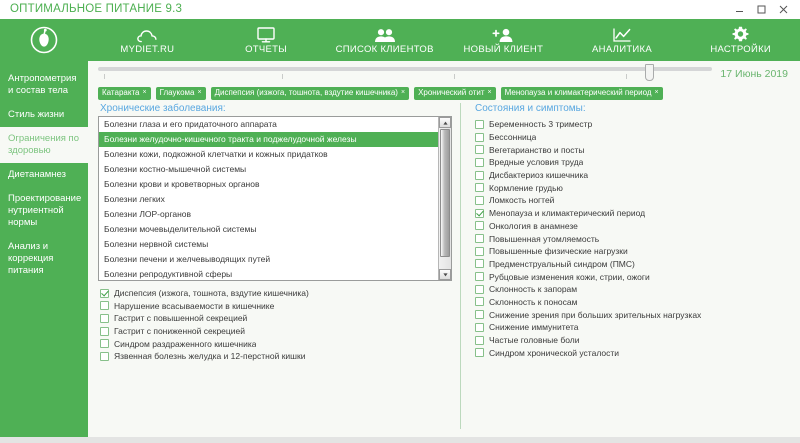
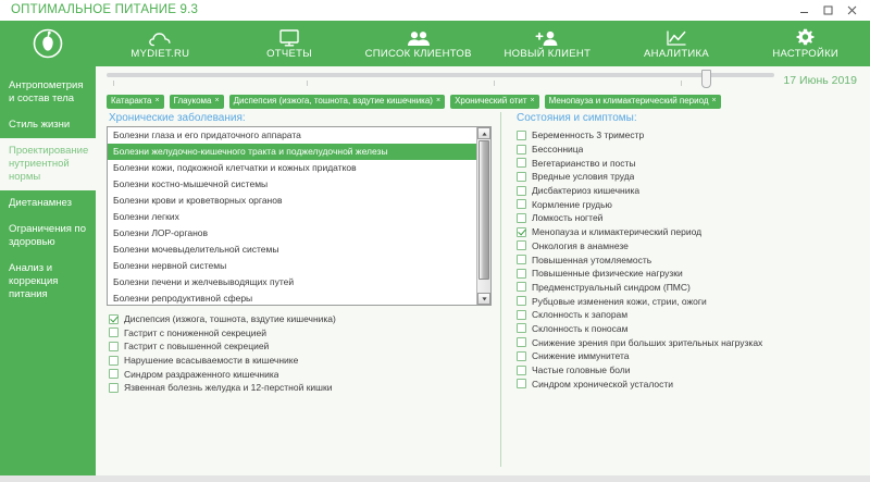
  ОПТИМАЛЬНОЕ ПИТАНИЕ 9.3
  MYDIET.RU
  ОТЧЕТЫ
  СПИСОК КЛИЕНТОВ
  НОВЫЙ КЛИЕНТ
  АНАЛИТИКА
  НАСТРОЙКИ
  Антропометрия и состав тела
  Стиль жизни
- Ограничения по здоровью
+ Проектирование нутриентной нормы
  Диетанамнез
- Проектирование нутриентной нормы
+ Ограничения по здоровью
  Анализ и коррекция питания
  17 Июнь 2019
  Катаракта
  Глаукома
  Диспепсия (изжога, тошнота, вздутие кишечника)
  Хронический отит
  Менопауза и климактерический период
  Хронические заболевания:
  Болезни глаза и его придаточного аппарата
  Болезни желудочно-кишечного тракта и поджелудочной железы
  Болезни кожи, подкожной клетчатки и кожных придатков
  Болезни костно-мышечной системы
  Болезни крови и кроветворных органов
  Болезни легких
  Болезни ЛОР-органов
  Болезни мочевыделительной системы
  Болезни нервной системы
  Болезни печени и желчевыводящих путей
  Болезни репродуктивной сферы
  Диспепсия (изжога, тошнота, вздутие кишечника)
- Нарушение всасываемости в кишечнике
+ Гастрит с пониженной секрецией
  Гастрит с повышенной секрецией
- Гастрит с пониженной секрецией
+ Нарушение всасываемости в кишечнике
  Синдром раздраженного кишечника
  Язвенная болезнь желудка и 12-перстной кишки
  Состояния и симптомы:
  Беременность 3 триместр
  Бессонница
  Вегетарианство и посты
  Вредные условия труда
  Дисбактериоз кишечника
  Кормление грудью
  Ломкость ногтей
  Менопауза и климактерический период
  Онкология в анамнезе
  Повышенная утомляемость
  Повышенные физические нагрузки
  Предменструальный синдром (ПМС)
  Рубцовые изменения кожи, стрии, ожоги
  Склонность к запорам
  Склонность к поносам
  Снижение зрения при больших зрительных нагрузках
  Снижение иммунитета
  Частые головные боли
  Синдром хронической усталости
